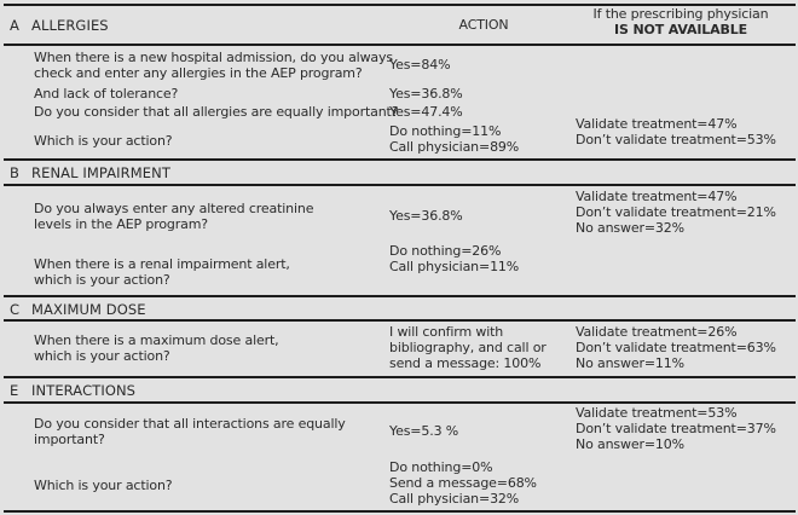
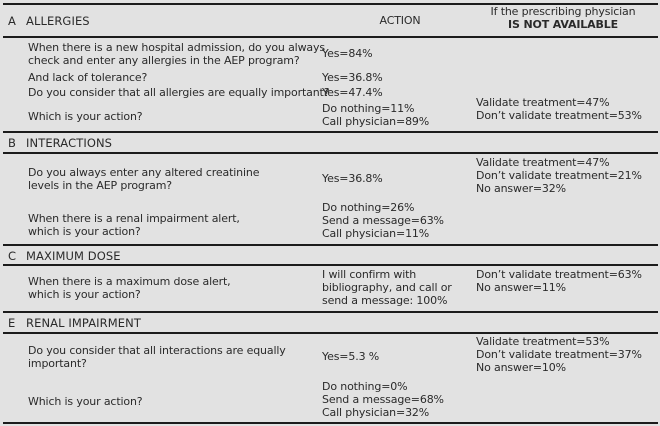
  A ALLERGIES
  ACTION
  If the prescribing physician
  IS NOT AVAILABLE
  When there is a new hospital admission, do you always
  check and enter any allergies in the AEP program?
  Yes=84%
  And lack of tolerance?
  Yes=36.8%
  Do you consider that all allergies are equally important?
  Yes=47.4%
  Which is your action?
  Do nothing=11%
  Call physician=89%
  Validate treatment=47%
  Don’t validate treatment=53%
- B RENAL IMPAIRMENT
+ B INTERACTIONS
  Do you always enter any altered creatinine
  levels in the AEP program?
  Yes=36.8%
  Validate treatment=47%
  Don’t validate treatment=21%
  No answer=32%
  When there is a renal impairment alert,
  which is your action?
  Do nothing=26%
+ Send a message=63%
  Call physician=11%
  C MAXIMUM DOSE
  When there is a maximum dose alert,
  which is your action?
  I will confirm with
  bibliography, and call or
  send a message: 100%
- Validate treatment=26%
  Don’t validate treatment=63%
  No answer=11%
- E INTERACTIONS
+ E RENAL IMPAIRMENT
  Do you consider that all interactions are equally
  important?
  Yes=5.3 %
  Validate treatment=53%
  Don’t validate treatment=37%
  No answer=10%
  Which is your action?
  Do nothing=0%
  Send a message=68%
  Call physician=32%
